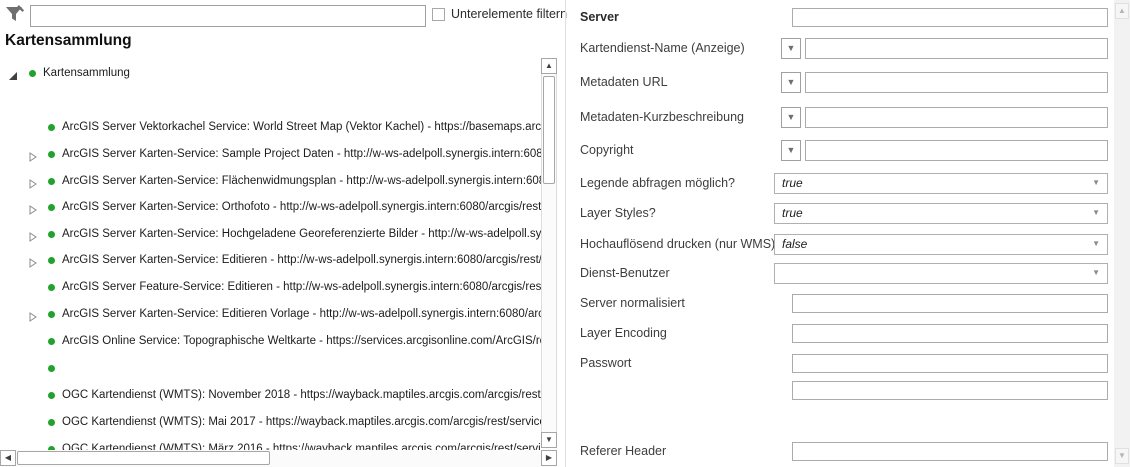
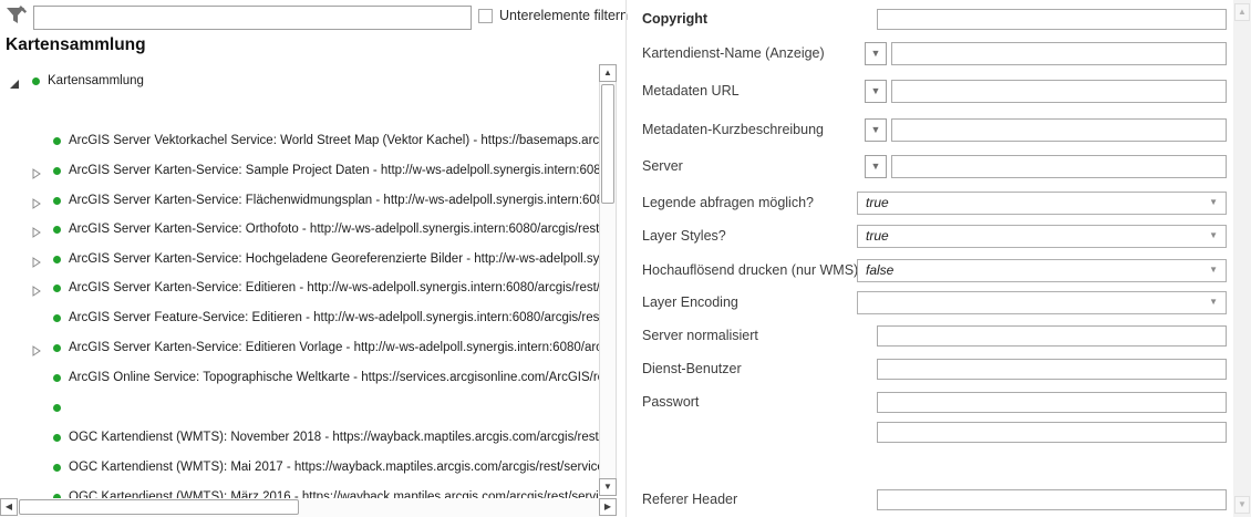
  Unterelemente filtern
  Kartensammlung
  Kartensammlung
  ArcGIS Server Vektorkachel Service: World Street Map (Vektor Kachel) - https://basemaps.arc
  ArcGIS Server Karten-Service: Sample Project Daten - http://w-ws-adelpoll.synergis.intern:608
  ArcGIS Server Karten-Service: Flächenwidmungsplan - http://w-ws-adelpoll.synergis.intern:60
  ArcGIS Server Karten-Service: Orthofoto - http://w-ws-adelpoll.synergis.intern:6080/arcgis/rest
  ArcGIS Server Karten-Service: Hochgeladene Georeferenzierte Bilder - http://w-ws-adelpoll.sy
  ArcGIS Server Karten-Service: Editieren - http://w-ws-adelpoll.synergis.intern:6080/arcgis/rest
  ArcGIS Server Feature-Service: Editieren - http://w-ws-adelpoll.synergis.intern:6080/arcgis/res
  ArcGIS Server Karten-Service: Editieren Vorlage - http://w-ws-adelpoll.synergis.intern:6080/ar
  ArcGIS Online Service: Topographische Weltkarte - https://services.arcgisonline.com/ArcGIS/r
  OGC Kartendienst (WMTS): November 2018 - https://wayback.maptiles.arcgis.com/arcgis/rest
  OGC Kartendienst (WMTS): Mai 2017 - https://wayback.maptiles.arcgis.com/arcgis/rest/servic
  OGC Kartendienst (WMTS): März 2016 - https://wayback.maptiles.arcgis.com/arcgis/rest/servi
  ▲
  ▼
  ◀
  ▶
- Server
+ Copyright
  Kartendienst-Name (Anzeige)
  ▼
  Metadaten URL
  ▼
  Metadaten-Kurzbeschreibung
  ▼
- Copyright
+ Server
  ▼
  Legende abfragen möglich?
  true
  ▼
  Layer Styles?
  true
  ▼
  Hochauflösend drucken (nur WMS
  false
  ▼
- Dienst-Benutzer
+ Layer Encoding
  ▼
  Server normalisiert
- Layer Encoding
+ Dienst-Benutzer
  Passwort
  Referer Header
  ▲
  ▼
